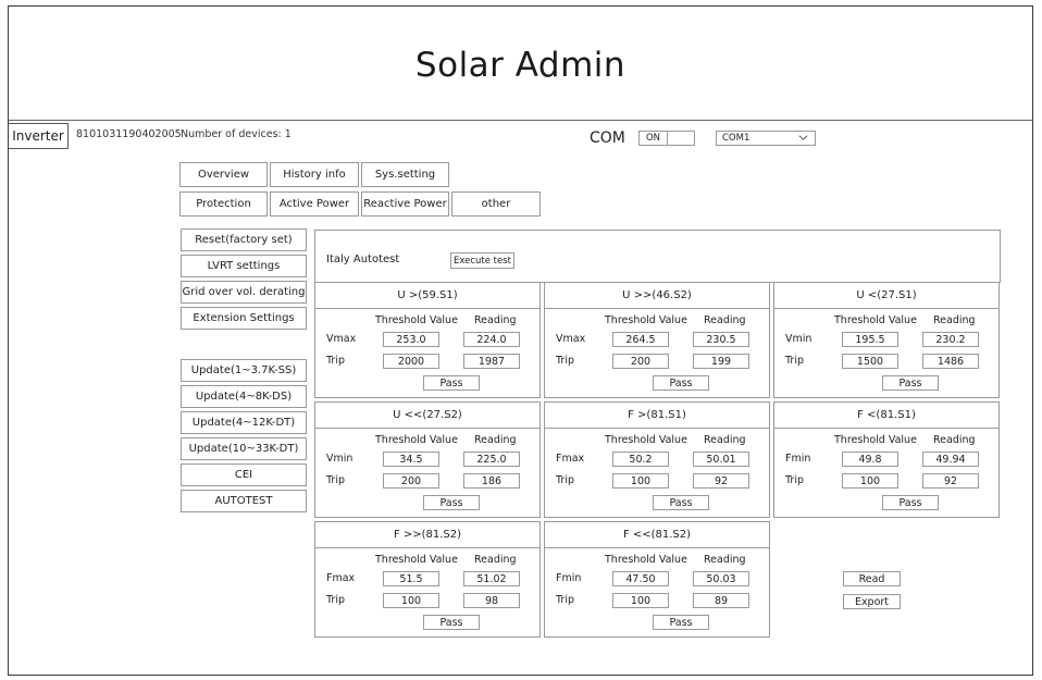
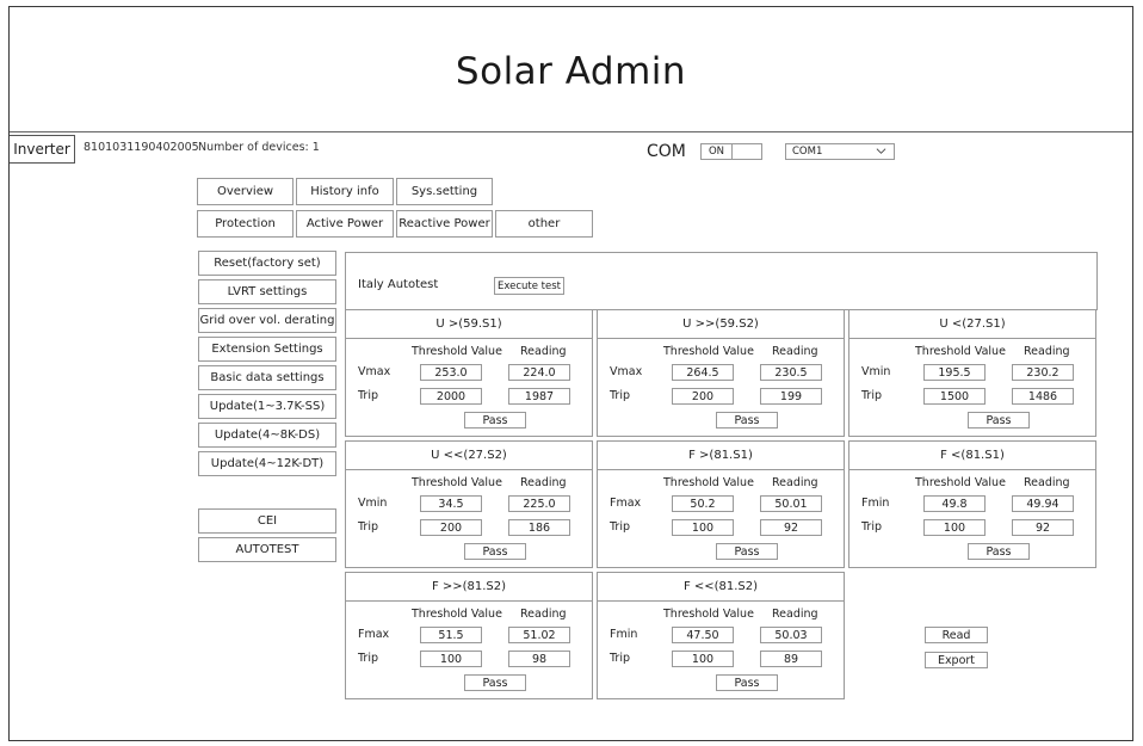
  Solar Admin
  Inverter
  8101031190402005
  Number of devices: 1
  COM
  ON
  COM1
  Overview
  History info
  Sys.setting
  Protection
  Active Power
  Reactive Power
  other
  Reset(factory set)
  LVRT settings
  Grid over vol. derating
  Extension Settings
+ Basic data settings
  Update(1~3.7K-SS)
  Update(4~8K-DS)
  Update(4~12K-DT)
- Update(10~33K-DT)
  CEI
  AUTOTEST
  Italy Autotest
  Execute test
  U >(59.S1)
  Threshold Value
  Reading
  Vmax
  Trip
  253.0
  224.0
  2000
  1987
  Pass
- U >>(46.S2)
+ U >>(59.S2)
  Threshold Value
  Reading
  Vmax
  Trip
  264.5
  230.5
  200
  199
  Pass
  U <(27.S1)
  Threshold Value
  Reading
  Vmin
  Trip
  195.5
  230.2
  1500
  1486
  Pass
  U <<(27.S2)
  Threshold Value
  Reading
  Vmin
  Trip
  34.5
  225.0
  200
  186
  Pass
  F >(81.S1)
  Threshold Value
  Reading
  Fmax
  Trip
  50.2
  50.01
  100
  92
  Pass
  F <(81.S1)
  Threshold Value
  Reading
  Fmin
  Trip
  49.8
  49.94
  100
  92
  Pass
  F >>(81.S2)
  Threshold Value
  Reading
  Fmax
  Trip
  51.5
  51.02
  100
  98
  Pass
  F <<(81.S2)
  Threshold Value
  Reading
  Fmin
  Trip
  47.50
  50.03
  100
  89
  Pass
  Read
  Export
